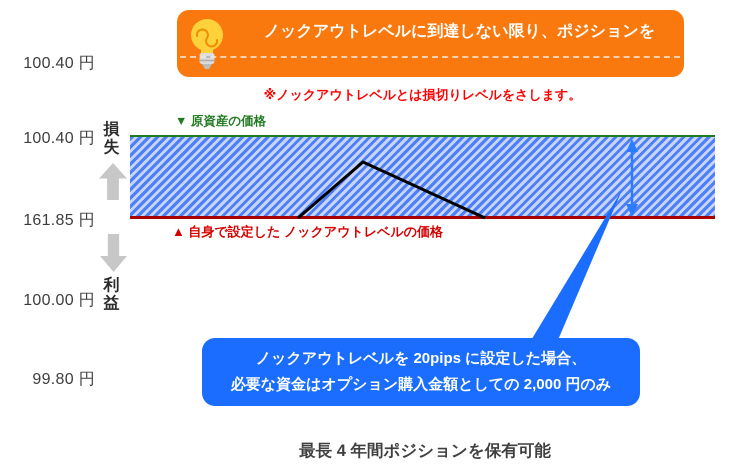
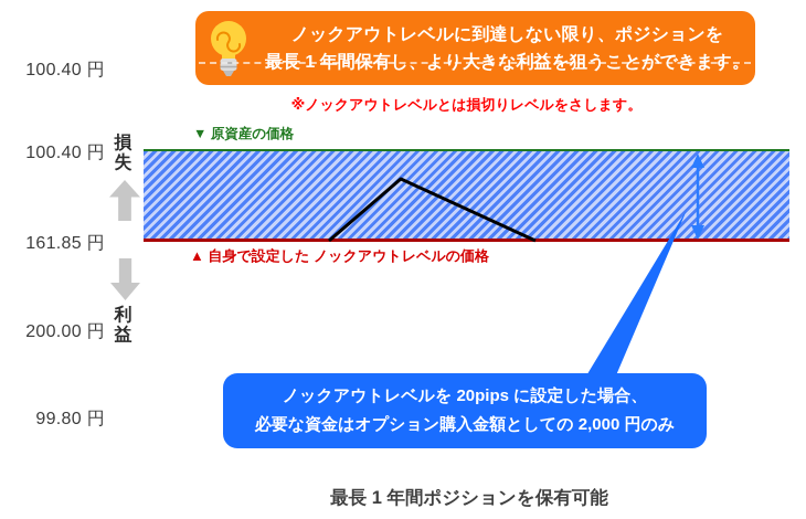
  ノックアウトレベルに到達しない限り、ポジションを
+ 最長 1 年間保有し、より大きな利益を狙うことができます。
  ※ノックアウトレベルとは損切りレベルをさします。
  100.40 円
  100.40 円
  161.85 円
- 100.00 円
+ 200.00 円
  99.80 円
  損失
  利益
  ▼ 原資産の価格
  ▲ 自身で設定した ノックアウトレベルの価格
  ノックアウトレベルを 20pips に設定した場合、
  必要な資金はオプション購入金額としての 2,000 円のみ
- 最長 4 年間ポジションを保有可能
+ 最長 1 年間ポジションを保有可能
